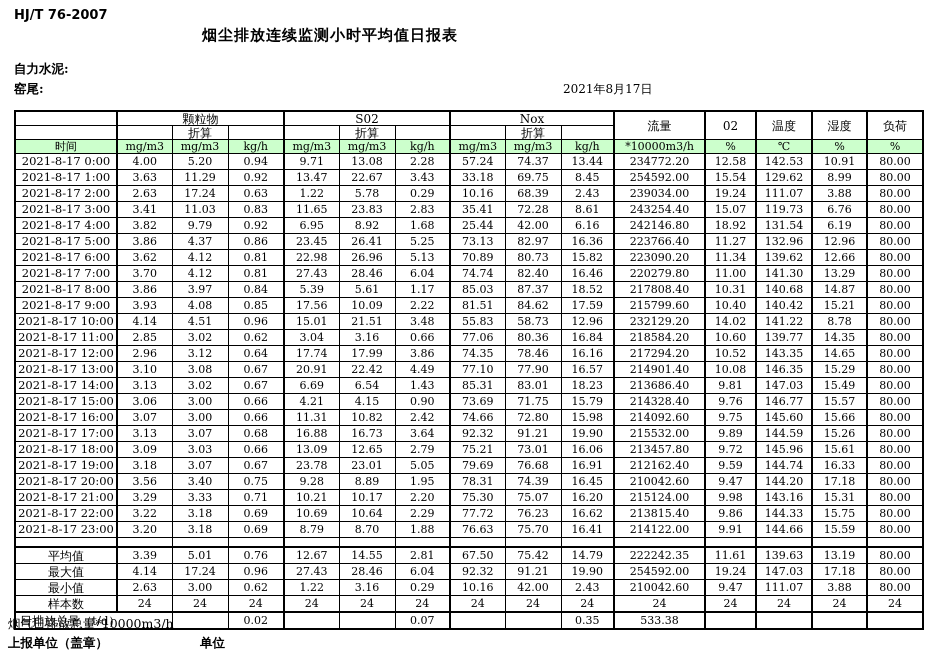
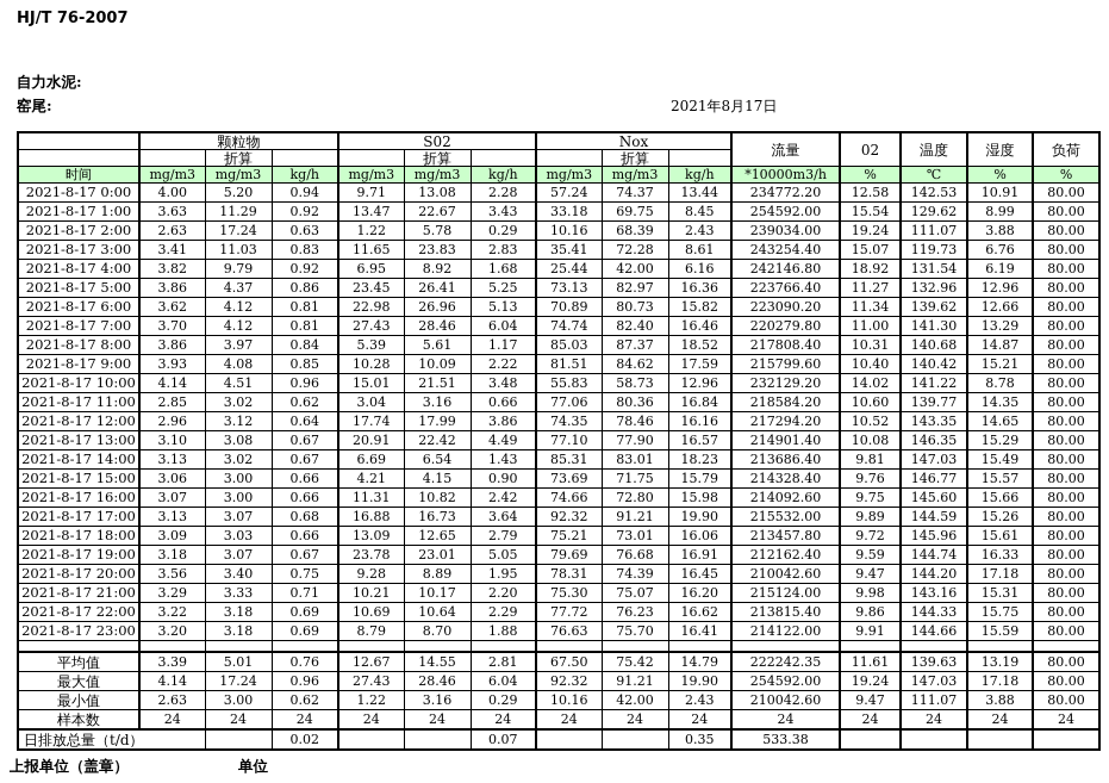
  HJ/T 76-2007
- 烟尘排放连续监测小时平均值日报表
  自力水泥:
  窑尾:
  2021年8月17日
  	颗粒物	S02	Nox	流量	02	温度	湿度	负荷
  		折算			折算			折算
  时间	mg/m3	mg/m3	kg/h	mg/m3	mg/m3	kg/h	mg/m3	mg/m3	kg/h	*10000m3/h	%	℃	%	%
  2021-8-17 0:00	4.00	5.20	0.94	9.71	13.08	2.28	57.24	74.37	13.44	234772.20	12.58	142.53	10.91	80.00
  2021-8-17 1:00	3.63	11.29	0.92	13.47	22.67	3.43	33.18	69.75	8.45	254592.00	15.54	129.62	8.99	80.00
  2021-8-17 2:00	2.63	17.24	0.63	1.22	5.78	0.29	10.16	68.39	2.43	239034.00	19.24	111.07	3.88	80.00
  2021-8-17 3:00	3.41	11.03	0.83	11.65	23.83	2.83	35.41	72.28	8.61	243254.40	15.07	119.73	6.76	80.00
  2021-8-17 4:00	3.82	9.79	0.92	6.95	8.92	1.68	25.44	42.00	6.16	242146.80	18.92	131.54	6.19	80.00
  2021-8-17 5:00	3.86	4.37	0.86	23.45	26.41	5.25	73.13	82.97	16.36	223766.40	11.27	132.96	12.96	80.00
  2021-8-17 6:00	3.62	4.12	0.81	22.98	26.96	5.13	70.89	80.73	15.82	223090.20	11.34	139.62	12.66	80.00
  2021-8-17 7:00	3.70	4.12	0.81	27.43	28.46	6.04	74.74	82.40	16.46	220279.80	11.00	141.30	13.29	80.00
  2021-8-17 8:00	3.86	3.97	0.84	5.39	5.61	1.17	85.03	87.37	18.52	217808.40	10.31	140.68	14.87	80.00
- 2021-8-17 9:00	3.93	4.08	0.85	17.56	10.09	2.22	81.51	84.62	17.59	215799.60	10.40	140.42	15.21	80.00
+ 2021-8-17 9:00	3.93	4.08	0.85	10.28	10.09	2.22	81.51	84.62	17.59	215799.60	10.40	140.42	15.21	80.00
  2021-8-17 10:00	4.14	4.51	0.96	15.01	21.51	3.48	55.83	58.73	12.96	232129.20	14.02	141.22	8.78	80.00
  2021-8-17 11:00	2.85	3.02	0.62	3.04	3.16	0.66	77.06	80.36	16.84	218584.20	10.60	139.77	14.35	80.00
  2021-8-17 12:00	2.96	3.12	0.64	17.74	17.99	3.86	74.35	78.46	16.16	217294.20	10.52	143.35	14.65	80.00
  2021-8-17 13:00	3.10	3.08	0.67	20.91	22.42	4.49	77.10	77.90	16.57	214901.40	10.08	146.35	15.29	80.00
  2021-8-17 14:00	3.13	3.02	0.67	6.69	6.54	1.43	85.31	83.01	18.23	213686.40	9.81	147.03	15.49	80.00
  2021-8-17 15:00	3.06	3.00	0.66	4.21	4.15	0.90	73.69	71.75	15.79	214328.40	9.76	146.77	15.57	80.00
  2021-8-17 16:00	3.07	3.00	0.66	11.31	10.82	2.42	74.66	72.80	15.98	214092.60	9.75	145.60	15.66	80.00
  2021-8-17 17:00	3.13	3.07	0.68	16.88	16.73	3.64	92.32	91.21	19.90	215532.00	9.89	144.59	15.26	80.00
  2021-8-17 18:00	3.09	3.03	0.66	13.09	12.65	2.79	75.21	73.01	16.06	213457.80	9.72	145.96	15.61	80.00
  2021-8-17 19:00	3.18	3.07	0.67	23.78	23.01	5.05	79.69	76.68	16.91	212162.40	9.59	144.74	16.33	80.00
  2021-8-17 20:00	3.56	3.40	0.75	9.28	8.89	1.95	78.31	74.39	16.45	210042.60	9.47	144.20	17.18	80.00
  2021-8-17 21:00	3.29	3.33	0.71	10.21	10.17	2.20	75.30	75.07	16.20	215124.00	9.98	143.16	15.31	80.00
  2021-8-17 22:00	3.22	3.18	0.69	10.69	10.64	2.29	77.72	76.23	16.62	213815.40	9.86	144.33	15.75	80.00
  2021-8-17 23:00	3.20	3.18	0.69	8.79	8.70	1.88	76.63	75.70	16.41	214122.00	9.91	144.66	15.59	80.00
  平均值	3.39	5.01	0.76	12.67	14.55	2.81	67.50	75.42	14.79	222242.35	11.61	139.63	13.19	80.00
  最大值	4.14	17.24	0.96	27.43	28.46	6.04	92.32	91.21	19.90	254592.00	19.24	147.03	17.18	80.00
  最小值	2.63	3.00	0.62	1.22	3.16	0.29	10.16	42.00	2.43	210042.60	9.47	111.07	3.88	80.00
  样本数	24	24	24	24	24	24	24	24	24	24	24	24	24	24
  日排放总量（t/d）		0.02			0.07			0.35	533.38
- 烟气日排放总量*10000m3/h
  上报单位（盖章）
  单位
